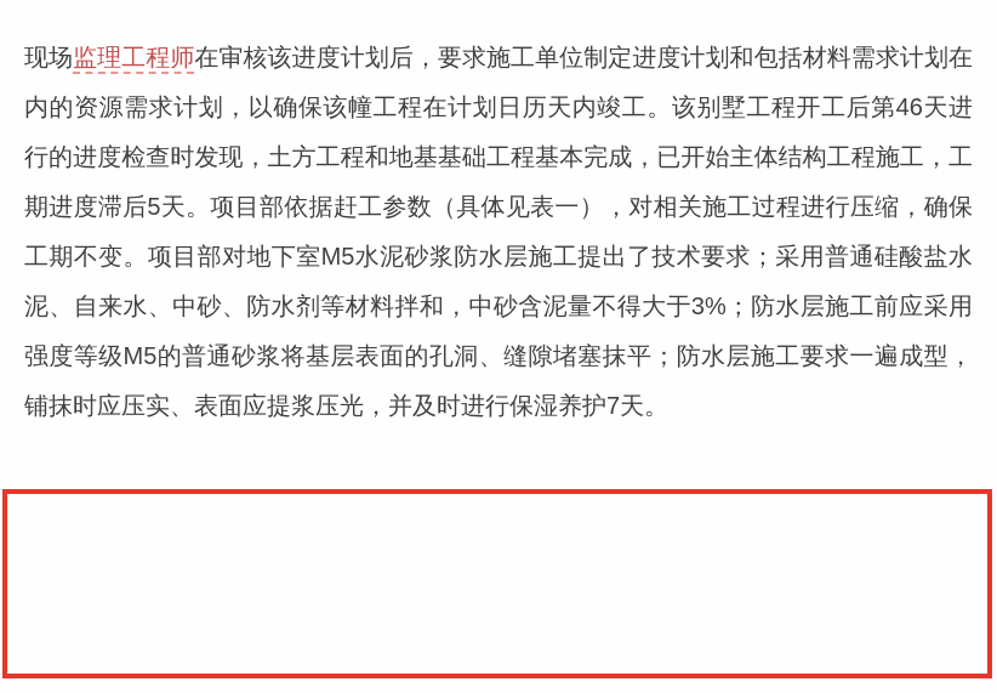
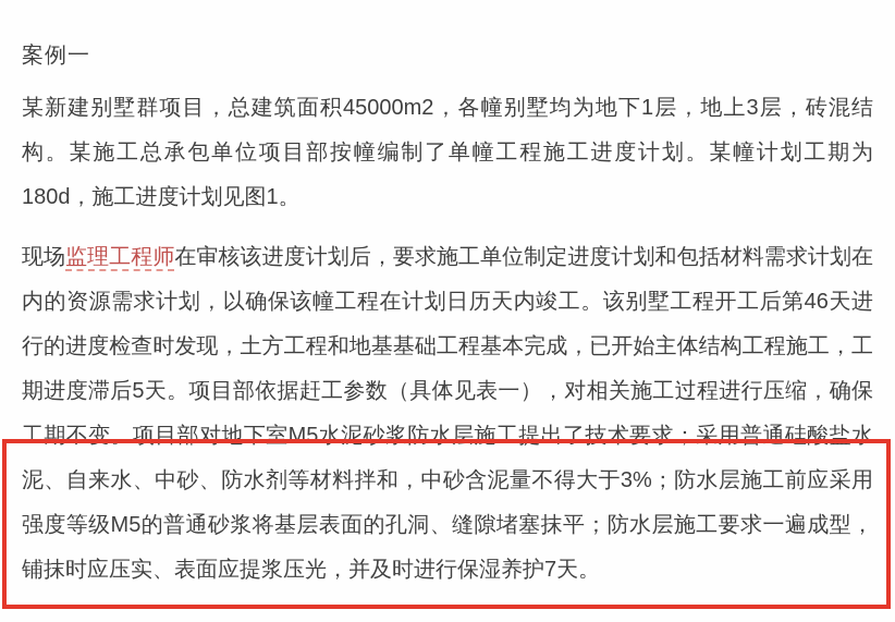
+ 案例一
+ 某新建别墅群项目，总建筑面积45000m2，各幢别墅均为地下1层，地上3层，砖混结构。某施工总承包单位项目部按幢编制了单幢工程施工进度计划。某幢计划工期为180d，施工进度计划见图1。
  现场监理工程师在审核该进度计划后，要求施工单位制定进度计划和包括材料需求计划在内的资源需求计划，以确保该幢工程在计划日历天内竣工。该别墅工程开工后第46天进行的进度检查时发现，土方工程和地基基础工程基本完成，已开始主体结构工程施工，工期进度滞后5天。项目部依据赶工参数（具体见表一），对相关施工过程进行压缩，确保工期不变。项目部对地下室M5水泥砂浆防水层施工提出了技术要求；采用普通硅酸盐水泥、自来水、中砂、防水剂等材料拌和，中砂含泥量不得大于3%；防水层施工前应采用强度等级M5的普通砂浆将基层表面的孔洞、缝隙堵塞抹平；防水层施工要求一遍成型，铺抹时应压实、表面应提浆压光，并及时进行保湿养护7天。
